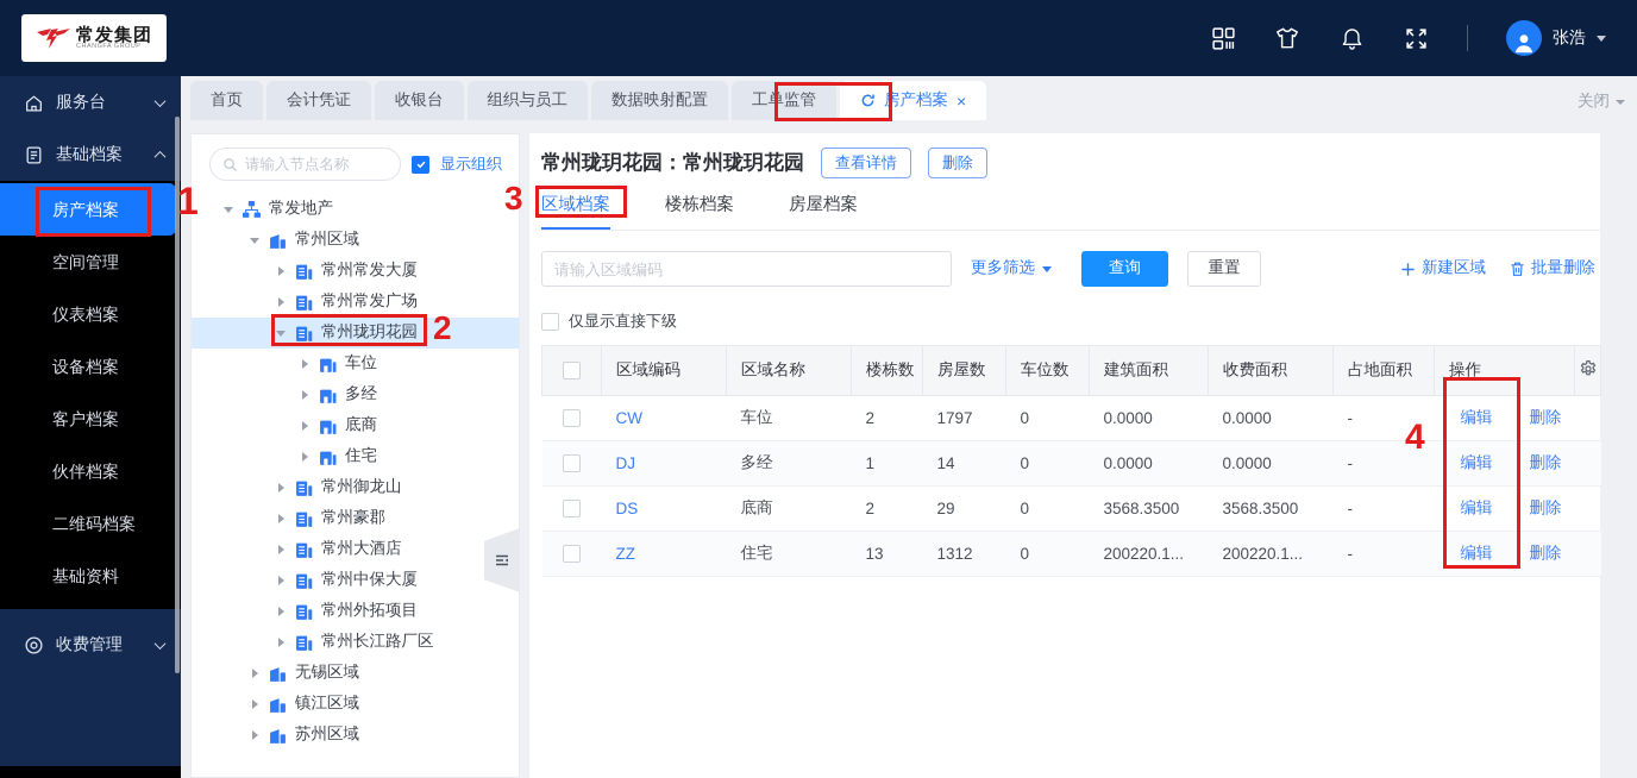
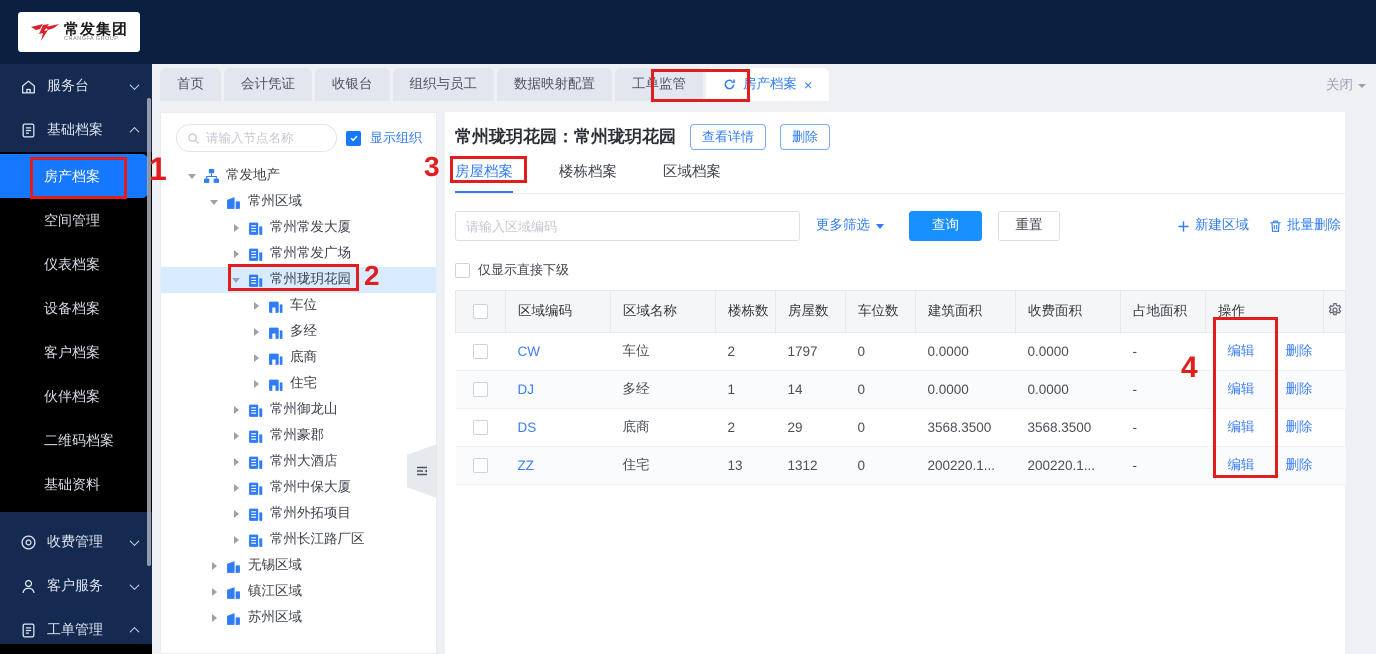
  常发集团
- 张浩
  服务台
  基础档案
  房产档案
  空间管理
  仪表档案
  设备档案
  客户档案
  伙伴档案
  二维码档案
  基础资料
  收费管理
+ 客户服务
+ 工单管理
  首页
  会计凭证
  收银台
  组织与员工
  数据映射配置
  工单监管
  房产档案
  ×
  关闭
  请输入节点名称
  显示组织
  常发地产
  常州区域
  常州常发大厦
  常州常发广场
  常州珑玥花园
  车位
  多经
  底商
  住宅
  常州御龙山
  常州豪郡
  常州大酒店
  常州中保大厦
  常州外拓项目
  常州长江路厂区
  无锡区域
  镇江区域
  苏州区域
  常州珑玥花园：常州珑玥花园
  查看详情
  删除
- 区域档案
+ 房屋档案
  楼栋档案
- 房屋档案
+ 区域档案
  请输入区域编码
  更多筛选
  查询
  重置
  新建区域
  批量删除
  仅显示直接下级
  	区域编码	区域名称	楼栋数	房屋数	车位数	建筑面积	收费面积	占地面积	操作
  	CW	车位	2	1797	0	0.0000	0.0000	-	编辑 删除
  	DJ	多经	1	14	0	0.0000	0.0000	-	编辑 删除
  	DS	底商	2	29	0	3568.3500	3568.3500	-	编辑 删除
  	ZZ	住宅	13	1312	0	200220.1...	200220.1...	-	编辑 删除
  1
  2
  3
  4
